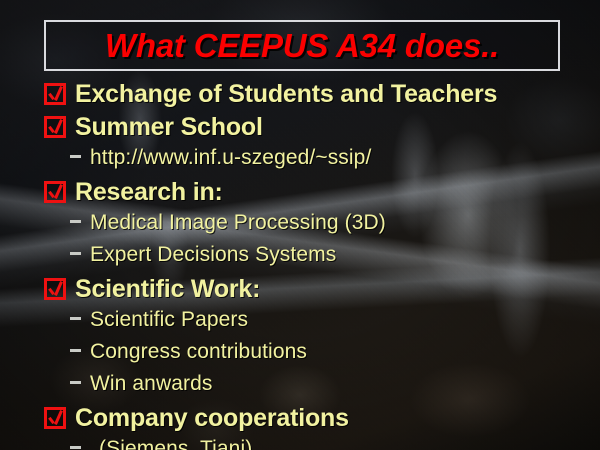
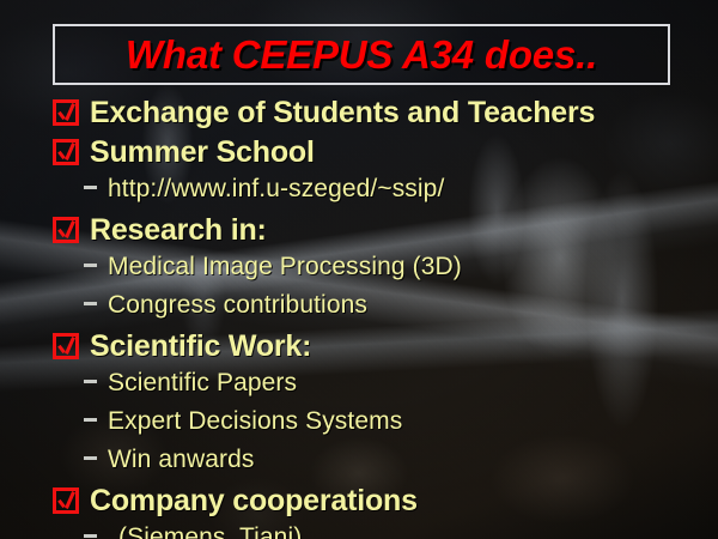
  What CEEPUS A34 does..
  Exchange of Students and Teachers
  Summer School
  http://www.inf.u-szeged/~ssip/
  Research in:
  Medical Image Processing (3D)
- Expert Decisions Systems
+ Congress contributions
  Scientific Work:
  Scientific Papers
- Congress contributions
+ Expert Decisions Systems
  Win anwards
  Company cooperations
  (Siemens, Tiani)
